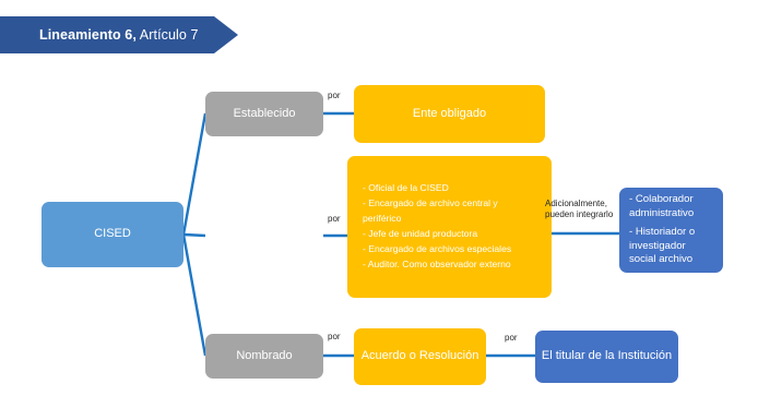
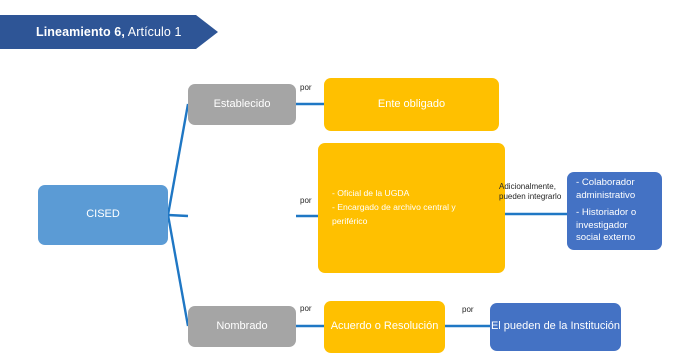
- Lineamiento 6, Artículo 7
+ Lineamiento 6, Artículo 1
  CISED
  Establecido
  Nombrado
  Ente obligado
  Acuerdo o Resolución
- El titular de la Institución
+ El pueden de la Institución
- - Oficial de la CISED
+ - Oficial de la UGDA
  - Encargado de archivo central y periférico
- - Jefe de unidad productora
- - Encargado de archivos especiales
- - Auditor. Como observador externo
  - Colaborador administrativo
- - Historiador o investigador social archivo
+ - Historiador o investigador social externo
  por
  por
  por
  por
  Adicionalmente, pueden integrarlo
